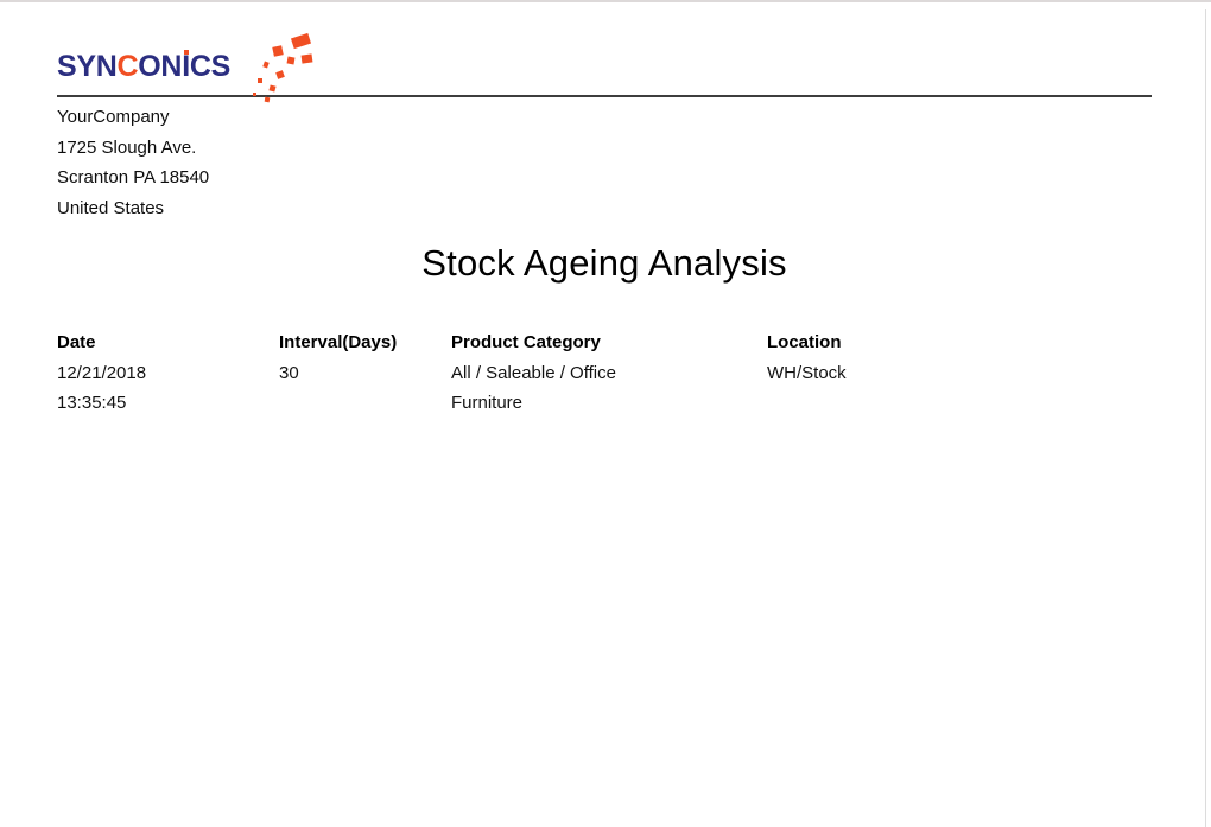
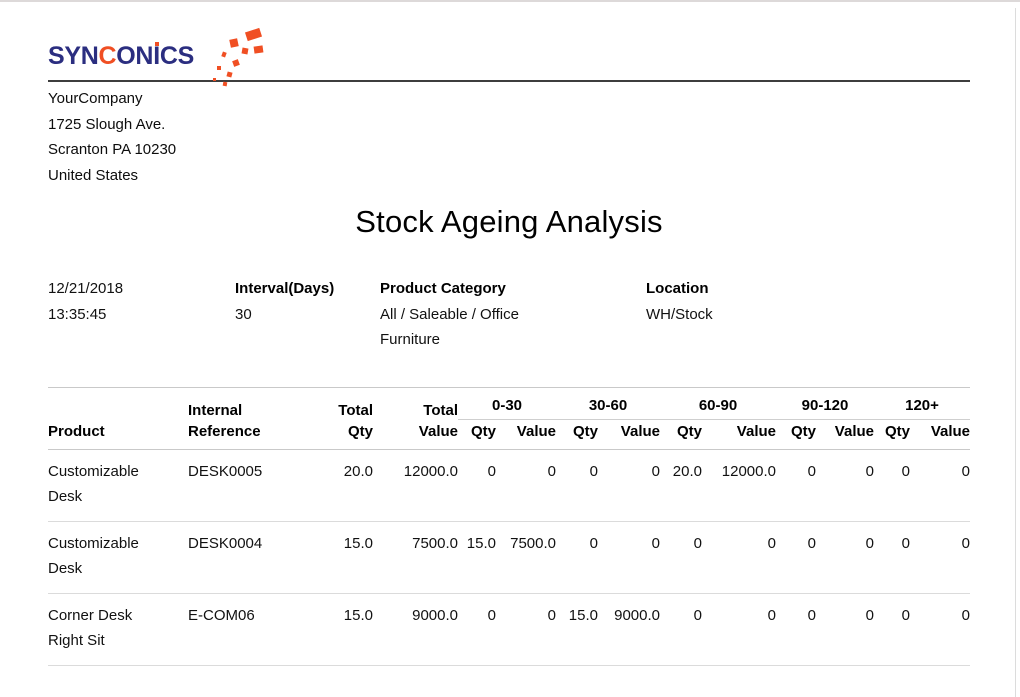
  SYNCONICS
  YourCompany
  1725 Slough Ave.
- Scranton PA 18540
+ Scranton PA 10230
  United States
  Stock Ageing Analysis
- Date
  12/21/2018
  13:35:45
  Interval(Days)
  30
  Product Category
  All / Saleable / Office
  Furniture
  Location
  WH/Stock
+ 	Internal	Total	Total	0-30	30-60	60-90	90-120	120+
+ Product	Reference	Qty	Value	Qty	Value	Qty	Value	Qty	Value	Qty	Value	Qty	Value
+ Customizable Desk	DESK0005	20.0	12000.0	0	0	0	0	20.0	12000.0	0	0	0	0
+ Customizable Desk	DESK0004	15.0	7500.0	15.0	7500.0	0	0	0	0	0	0	0	0
+ Corner Desk Right Sit	E-COM06	15.0	9000.0	0	0	15.0	9000.0	0	0	0	0	0	0
